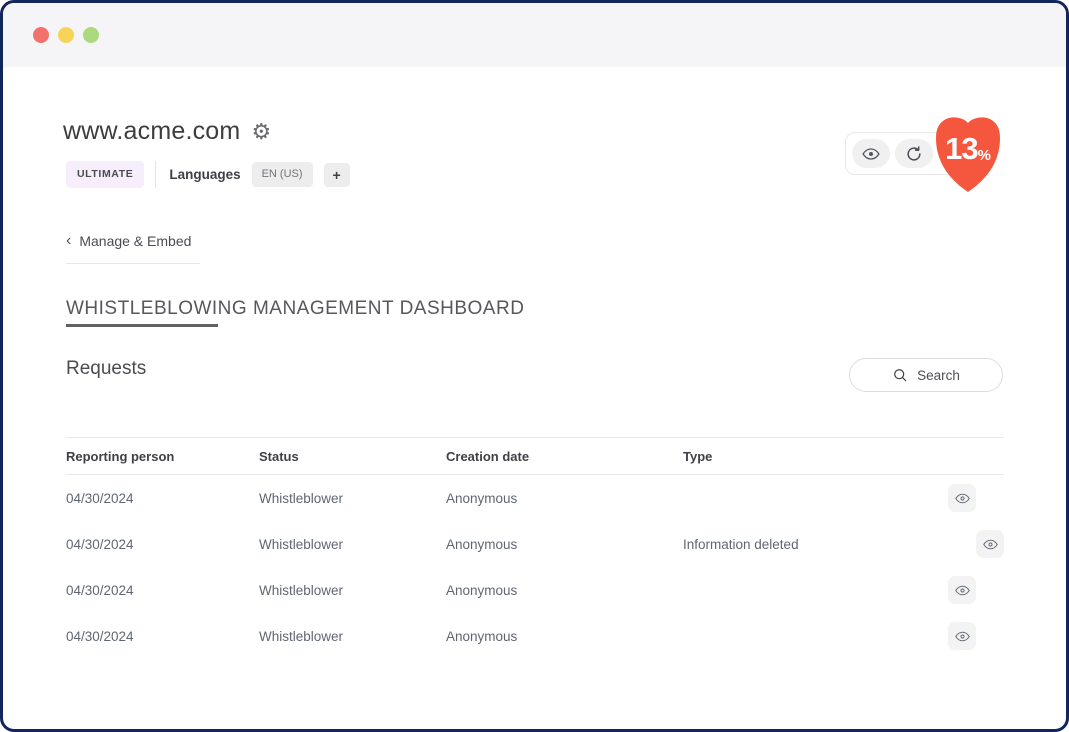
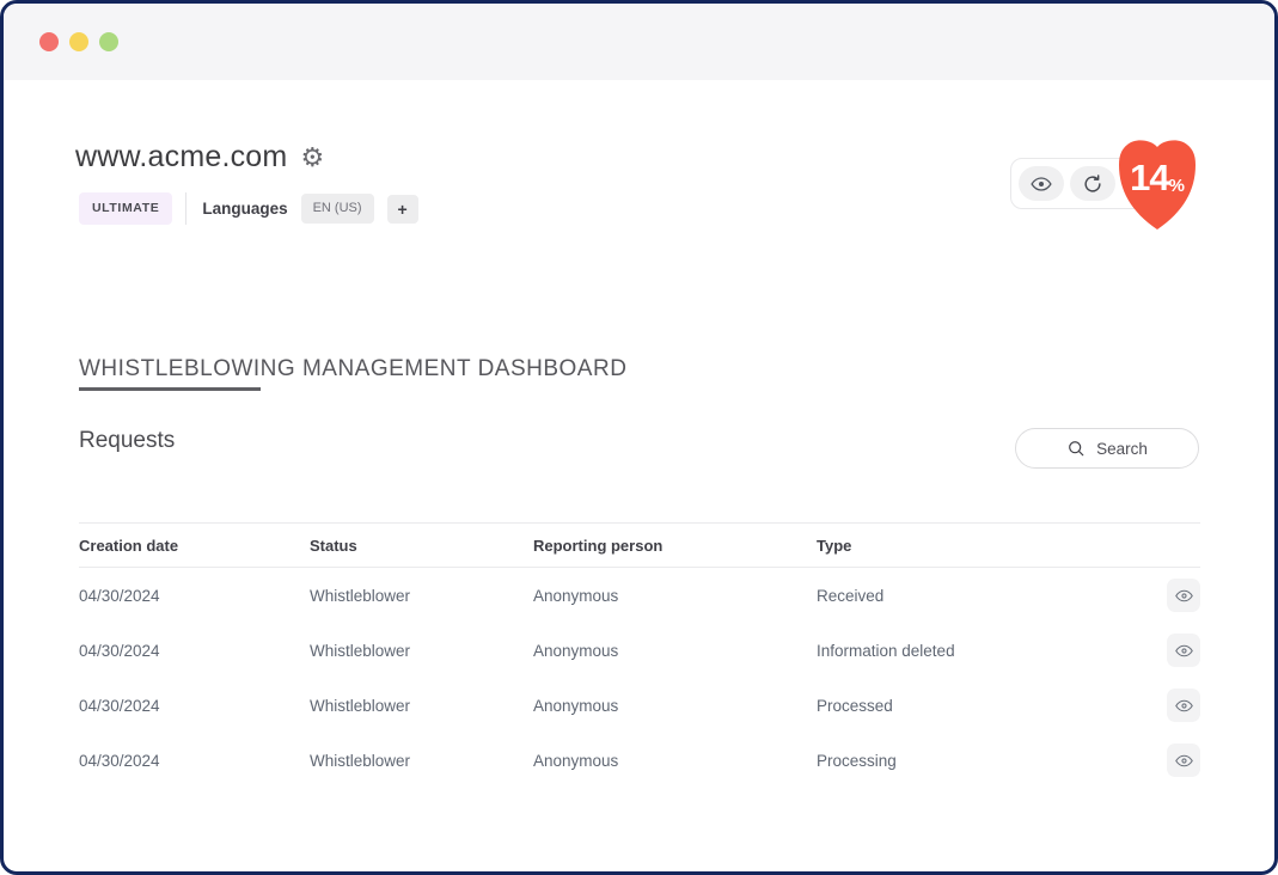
  www.acme.com
  ⚙
  ULTIMATE
  Languages
  EN (US)
  +
- 13
+ 14
  %
- ‹
- Manage & Embed
  WHISTLEBLOWING MANAGEMENT DASHBOARD
  Requests
  Search
- Reporting person
+ Creation date
  Status
- Creation date
+ Reporting person
  Type
  04/30/2024
  Whistleblower
  Anonymous
+ Received
  04/30/2024
  Whistleblower
  Anonymous
  Information deleted
  04/30/2024
  Whistleblower
  Anonymous
+ Processed
  04/30/2024
  Whistleblower
  Anonymous
+ Processing
